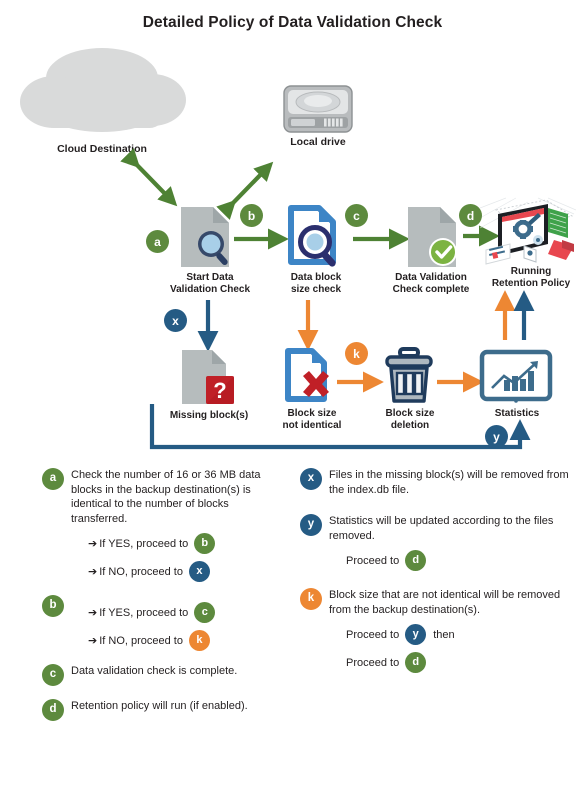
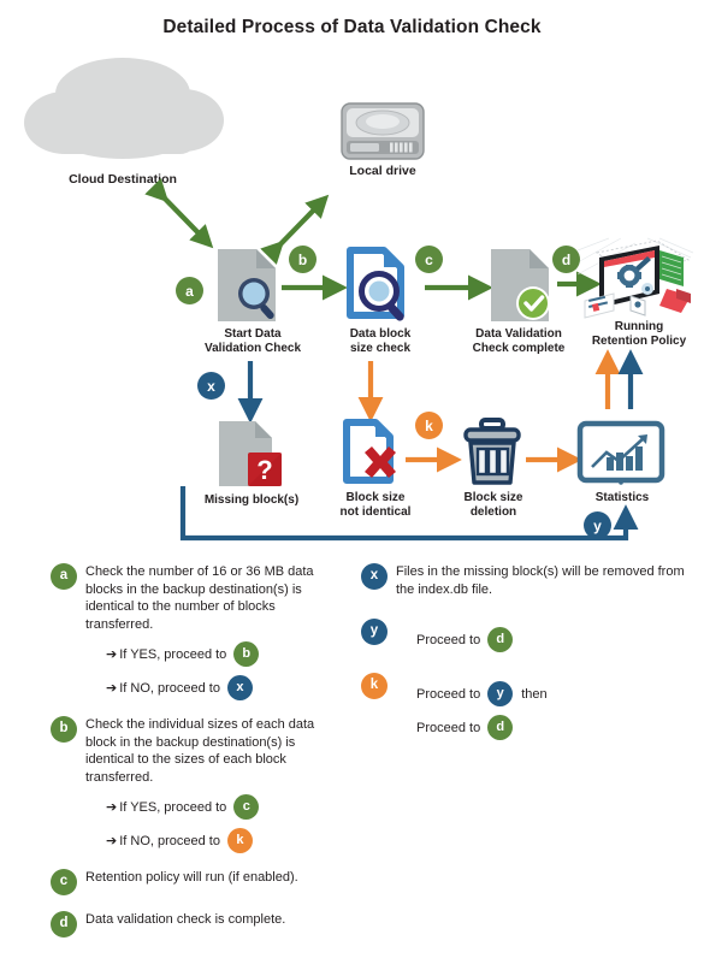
- Detailed Policy of Data Validation Check
+ Detailed Process of Data Validation Check
  Cloud Destination
  Local drive
  Start Data
  Validation Check
  Data block
  size check
  Data Validation
  Check complete
  Running
  Retention Policy
  ?
  Missing block(s)
  Block size
  not identical
  Block size
  deletion
  Statistics
  a
  b
  c
  d
  x
  k
  y
  a
  Check the number of 16 or 36 MB data blocks in the backup destination(s) is identical to the number of blocks transferred.
  ➔
  If YES, proceed to
  b
  ➔
  If NO, proceed to
  x
  b
+ Check the individual sizes of each data block in the backup destination(s) is identical to the sizes of each block transferred.
  ➔
  If YES, proceed to
  c
  ➔
  If NO, proceed to
  k
  c
- Data validation check is complete.
+ Retention policy will run (if enabled).
  d
- Retention policy will run (if enabled).
+ Data validation check is complete.
  x
  Files in the missing block(s) will be removed from the index.db file.
  y
- Statistics will be updated according to the files removed.
  Proceed to
  d
  k
- Block size that are not identical will be removed from the backup destination(s).
  Proceed to
  y
  then
  Proceed to
  d
